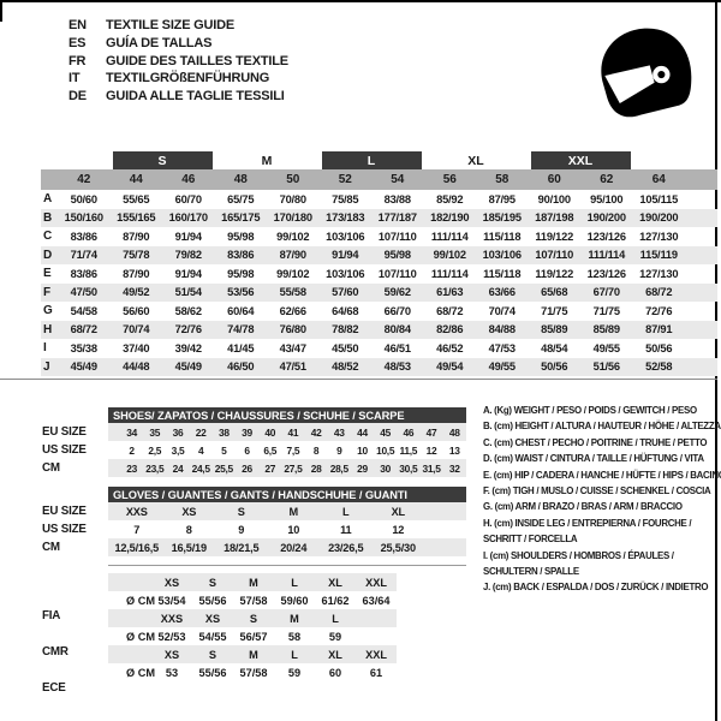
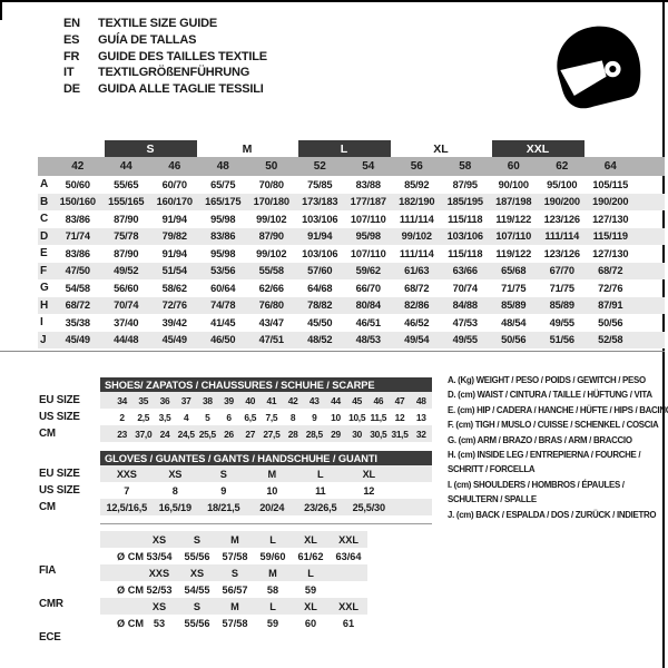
  EN
  TEXTILE SIZE GUIDE
  ES
  GUÍA DE TALLAS
  FR
  GUIDE DES TAILLES TEXTILE
  IT
  TEXTILGRÖßENFÜHRUNG
  DE
  GUIDA ALLE TAGLIE TESSILI
  S
  M
  L
  XL
  XXL
  42
  44
  46
  48
  50
  52
  54
  56
  58
  60
  62
  64
  A
  50/60
  55/65
  60/70
  65/75
  70/80
  75/85
  83/88
  85/92
  87/95
  90/100
  95/100
  105/115
  B
  150/160
  155/165
  160/170
  165/175
  170/180
  173/183
  177/187
  182/190
  185/195
  187/198
  190/200
  190/200
  C
  83/86
  87/90
  91/94
  95/98
  99/102
  103/106
  107/110
  111/114
  115/118
  119/122
  123/126
  127/130
  D
  71/74
  75/78
  79/82
  83/86
  87/90
  91/94
  95/98
  99/102
  103/106
  107/110
  111/114
  115/119
  E
  83/86
  87/90
  91/94
  95/98
  99/102
  103/106
  107/110
  111/114
  115/118
  119/122
  123/126
  127/130
  F
  47/50
  49/52
  51/54
  53/56
  55/58
  57/60
  59/62
  61/63
  63/66
  65/68
  67/70
  68/72
  G
  54/58
  56/60
  58/62
  60/64
  62/66
  64/68
  66/70
  68/72
  70/74
  71/75
  71/75
  72/76
  H
  68/72
  70/74
  72/76
  74/78
  76/80
  78/82
  80/84
  82/86
  84/88
  85/89
  85/89
  87/91
  I
  35/38
  37/40
  39/42
  41/45
  43/47
  45/50
  46/51
  46/52
  47/53
  48/54
  49/55
  50/56
  J
  45/49
  44/48
  45/49
  46/50
  47/51
  48/52
  48/53
  49/54
  49/55
  50/56
  51/56
  52/58
  EU SIZE
  US SIZE
  CM
  SHOES/ ZAPATOS / CHAUSSURES / SCHUHE / SCARPE
  34
  35
  36
- 22
+ 37
  38
  39
  40
  41
  42
  43
  44
  45
  46
  47
  48
  2
  2,5
  3,5
  4
  5
  6
  6,5
  7,5
  8
  9
  10
  10,5
  11,5
  12
  13
  23
- 23,5
+ 37,0
  24
  24,5
  25,5
  26
  27
  27,5
  28
  28,5
  29
  30
  30,5
  31,5
  32
  EU SIZE
  US SIZE
  CM
  GLOVES / GUANTES / GANTS / HANDSCHUHE / GUANTI
  XXS
  XS
  S
  M
  L
  XL
  7
  8
  9
  10
  11
  12
  12,5/16,5
  16,5/19
  18/21,5
  20/24
  23/26,5
  25,5/30
  FIA
  CMR
  ECE
  XS
  S
  M
  L
  XL
  XXL
  Ø CM
  53/54
  55/56
  57/58
  59/60
  61/62
  63/64
  XXS
  XS
  S
  M
  L
  Ø CM
  52/53
  54/55
  56/57
  58
  59
  XS
  S
  M
  L
  XL
  XXL
  Ø CM
  53
  55/56
  57/58
  59
  60
  61
  A. (Kg) WEIGHT / PESO / POIDS / GEWITCH / PESO
- B. (cm) HEIGHT / ALTURA / HAUTEUR / HÖHE / ALTEZZA
- C. (cm) CHEST / PECHO / POITRINE / TRUHE / PETTO
  D. (cm) WAIST / CINTURA / TAILLE / HÜFTUNG / VITA
  E. (cm) HIP / CADERA / HANCHE / HÜFTE / HIPS / BACIN
  F. (cm) TIGH / MUSLO / CUISSE / SCHENKEL / COSCIA
  G. (cm) ARM / BRAZO / BRAS / ARM / BRACCIO
  H. (cm) INSIDE LEG / ENTREPIERNA / FOURCHE /
  SCHRITT / FORCELLA
  I. (cm) SHOULDERS / HOMBROS / ÉPAULES /
  SCHULTERN / SPALLE
  J. (cm) BACK / ESPALDA / DOS / ZURÜCK / INDIETRO
